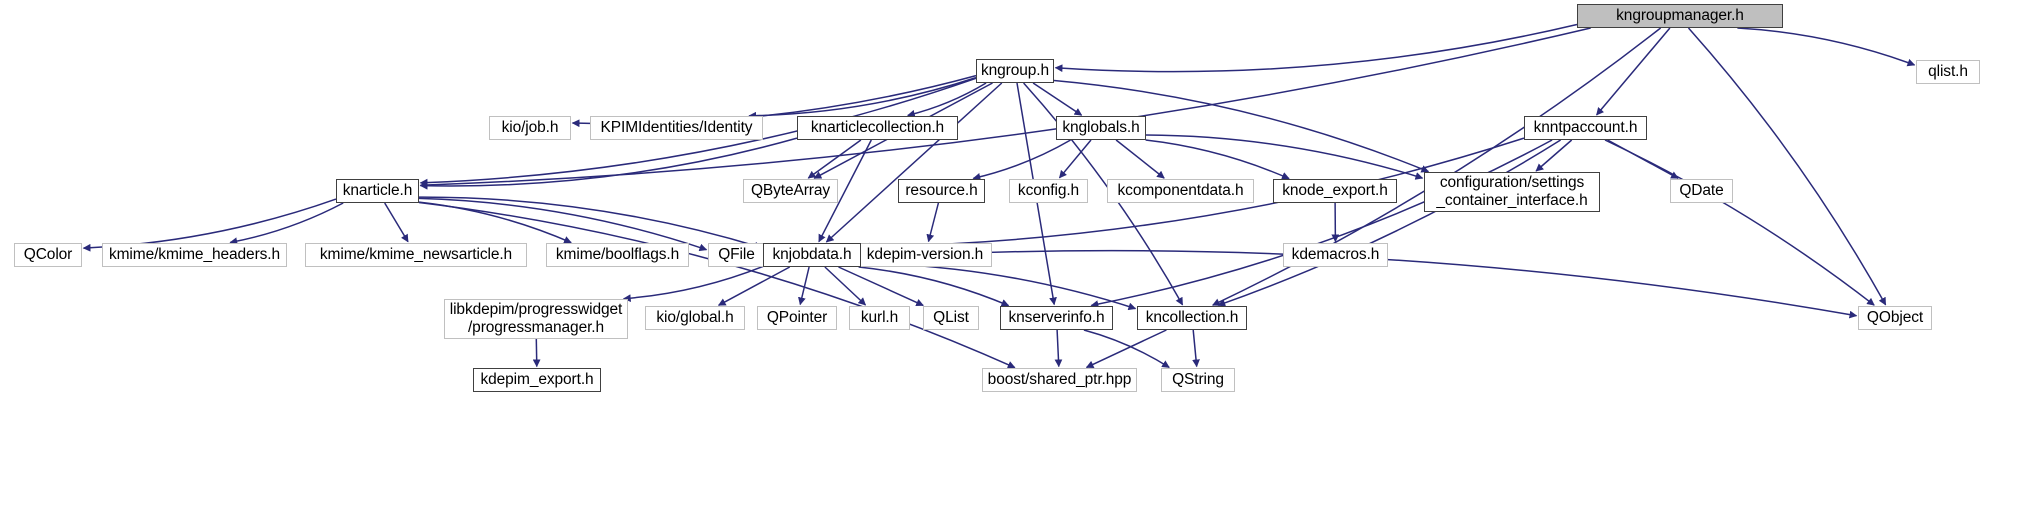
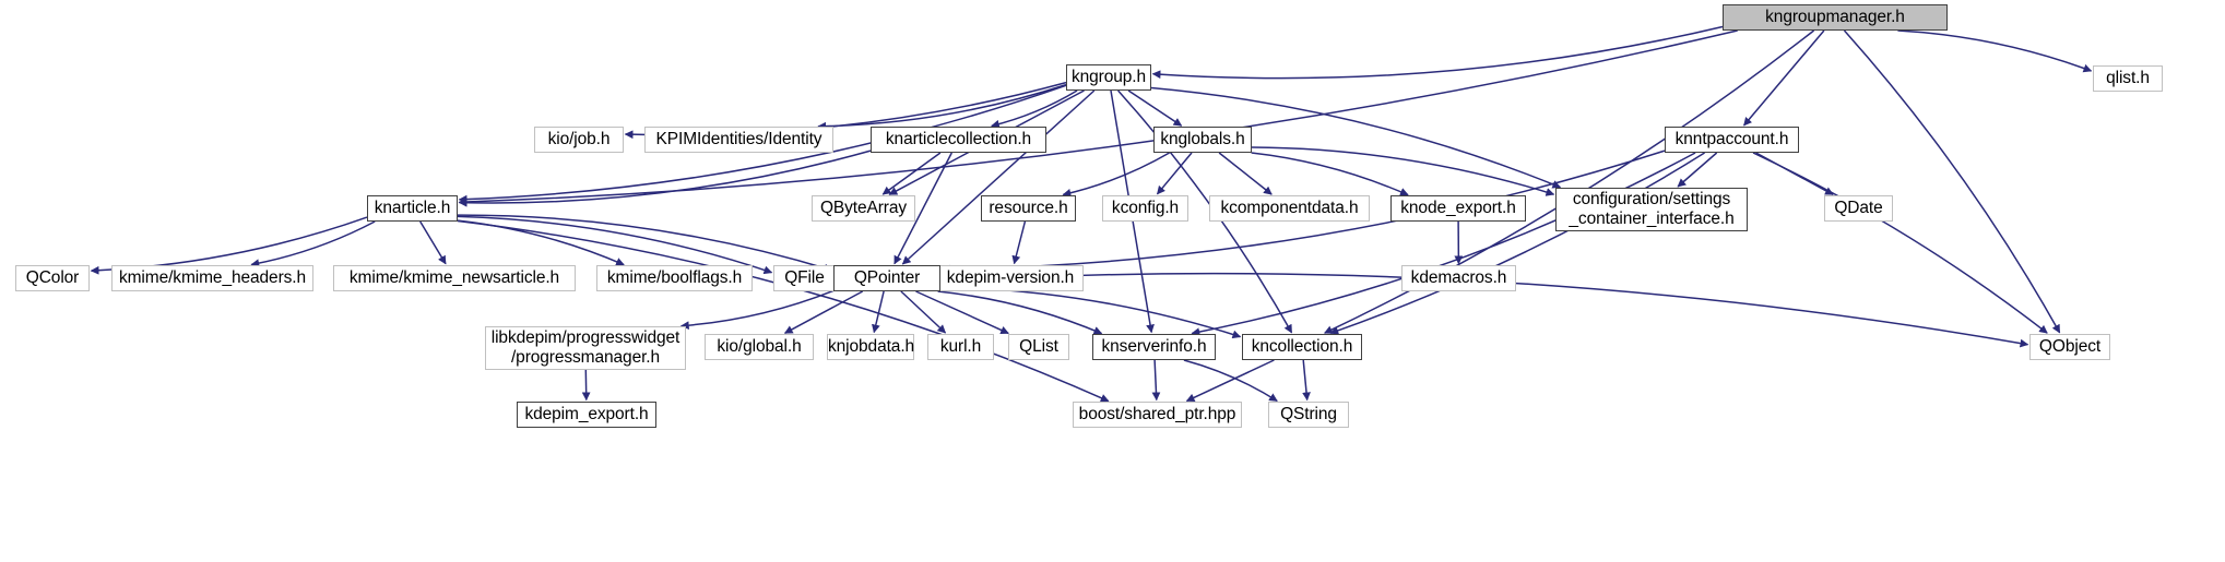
  kngroupmanager.h
  qlist.h
  kngroup.h
  kio/job.h
  KPIMIdentities/Identity
  knarticlecollection.h
  knglobals.h
  knntpaccount.h
  knarticle.h
  QByteArray
  resource.h
  kconfig.h
  kcomponentdata.h
  knode_export.h
  configuration/settings
  _container_interface.h
  QDate
  QColor
  kmime/kmime_headers.h
  kmime/kmime_newsarticle.h
  kmime/boolflags.h
  QFile
  kdepim-version.h
  kdemacros.h
- knjobdata.h
+ QPointer
  QObject
  libkdepim/progresswidget
  /progressmanager.h
  kio/global.h
- QPointer
+ knjobdata.h
  kurl.h
  QList
  knserverinfo.h
  kncollection.h
  kdepim_export.h
  boost/shared_ptr.hpp
  QString
